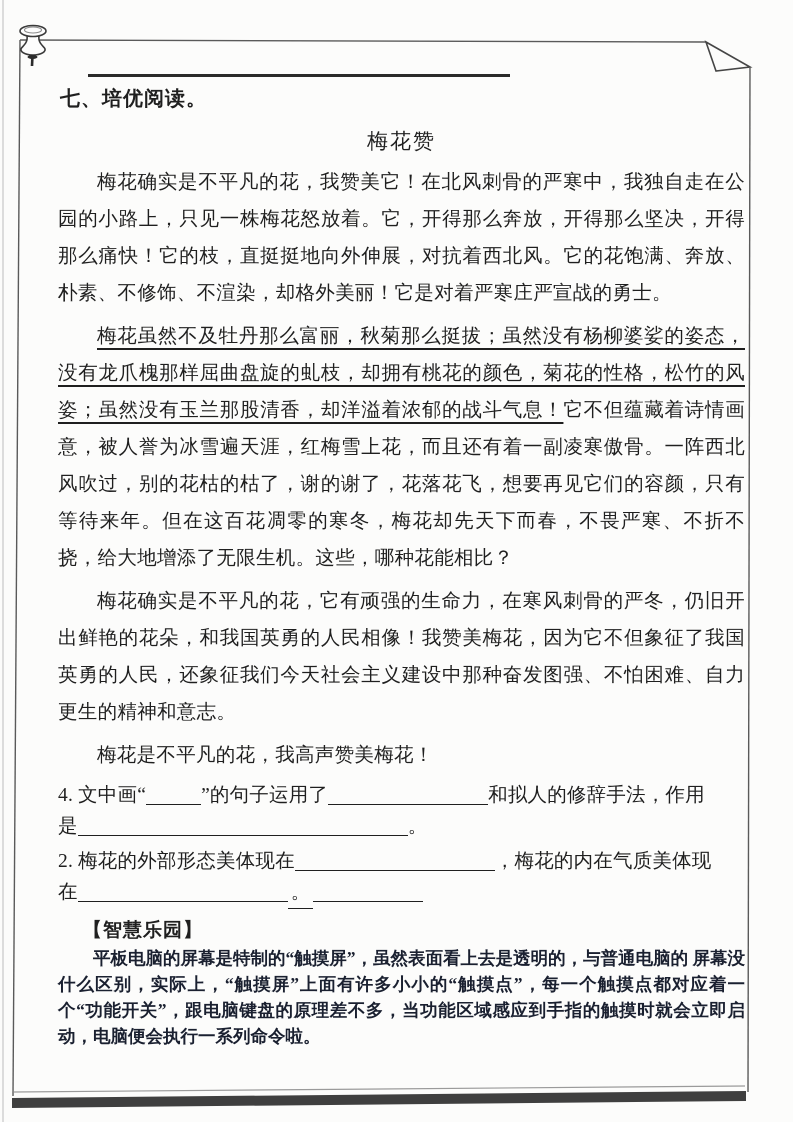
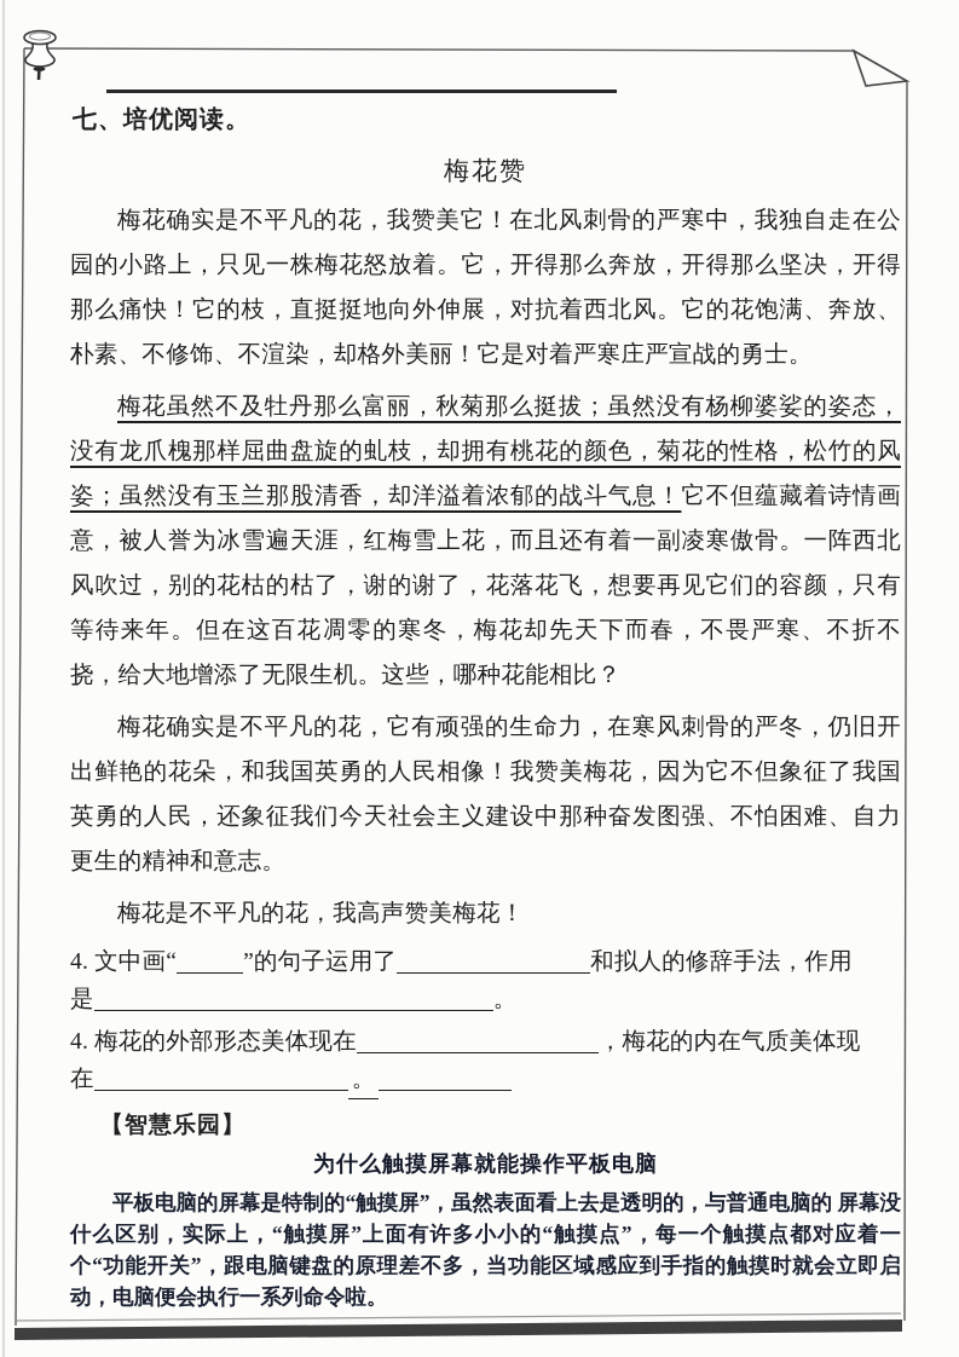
  七、培优阅读。
  梅花赞
  梅花确实是不平凡的花，我赞美它！在北风刺骨的严寒中，我独自走在公园的小路上，只见一株梅花怒放着。它，开得那么奔放，开得那么坚决，开得那么痛快！它的枝，直挺挺地向外伸展，对抗着西北风。它的花饱满、奔放、朴素、不修饰、不渲染，却格外美丽！它是对着严寒庄严宣战的勇士。
  梅花虽然不及牡丹那么富丽，秋菊那么挺拔；虽然没有杨柳婆娑的姿态，没有龙爪槐那样屈曲盘旋的虬枝，却拥有桃花的颜色，菊花的性格，松竹的风姿；虽然没有玉兰那股清香，却洋溢着浓郁的战斗气息！它不但蕴藏着诗情画意，被人誉为冰雪遍天涯，红梅雪上花，而且还有着一副凌寒傲骨。一阵西北风吹过，别的花枯的枯了，谢的谢了，花落花飞，想要再见它们的容颜，只有等待来年。但在这百花凋零的寒冬，梅花却先天下而春，不畏严寒、不折不挠，给大地增添了无限生机。这些，哪种花能相比？
  梅花确实是不平凡的花，它有顽强的生命力，在寒风刺骨的严冬，仍旧开出鲜艳的花朵，和我国英勇的人民相像！我赞美梅花，因为它不但象征了我国英勇的人民，还象征我们今天社会主义建设中那种奋发图强、不怕困难、自力更生的精神和意志。
  梅花是不平凡的花，我高声赞美梅花！
  4. 文中画“ ”的句子运用了 和拟人的修辞手法，作用
  是 。
- 2. 梅花的外部形态美体现在 ，梅花的内在气质美体现
+ 4. 梅花的外部形态美体现在 ，梅花的内在气质美体现
  在 。
  【智慧乐园】
+ 为什么触摸屏幕就能操作平板电脑
  平板电脑的屏幕是特制的“触摸屏”，虽然表面看上去是透明的，与普通电脑的 屏幕没什么区别，实际上，“触摸屏”上面有许多小小的“触摸点”，每一个触摸点都对应着一个“功能开关”，跟电脑键盘的原理差不多，当功能区域感应到手指的触摸时就会立即启动，电脑便会执行一系列命令啦。
